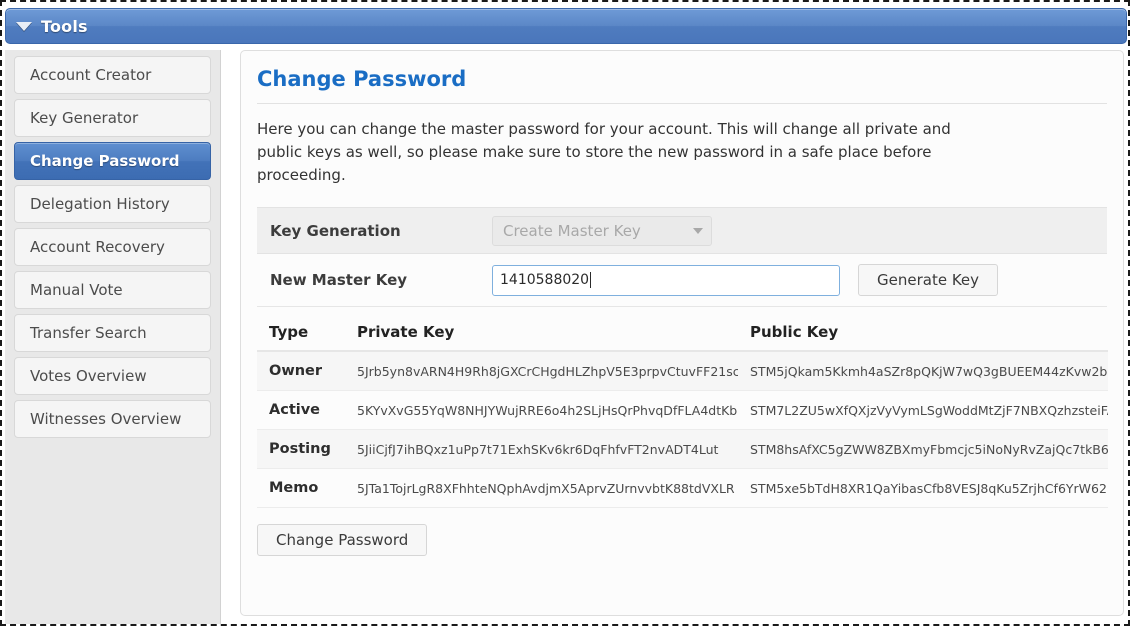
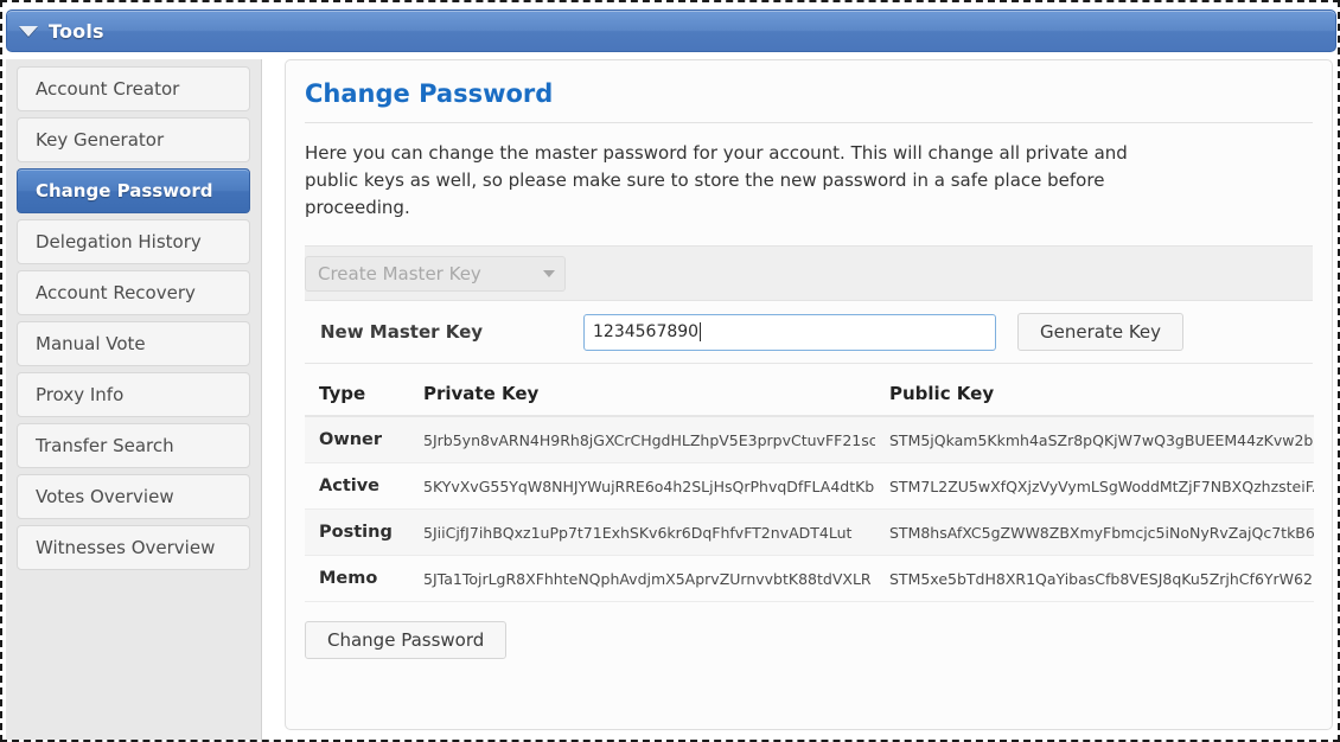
  Tools
  Account Creator
  Key Generator
  Change Password
  Delegation History
  Account Recovery
  Manual Vote
+ Proxy Info
  Transfer Search
  Votes Overview
  Witnesses Overview
  Change Password
  Here you can change the master password for your account. This will change all private and public keys as well, so please make sure to store the new password in a safe place before proceeding.
- Key Generation
  Create Master Key
  New Master Key
- 1410588020
+ 1234567890
  Generate Key
  Type	Private Key	Public Key
  Owner	5Jrb5yn8vARN4H9Rh8jGXCrCHgdHLZhpV5E3prpvCtuvFF21sc	STM5jQkam5Kkmh4aSZr8pQKjW7wQ3gBUEEM44zKvw2b
  Active	5KYvXvG55YqW8NHJYWujRRE6o4h2SLjHsQrPhvqDfFLA4dtKb	STM7L2ZU5wXfQXjzVyVymLSgWoddMtZjF7NBXQzhzsteiF
  Posting	5JiiCjfJ7ihBQxz1uPp7t71ExhSKv6kr6DqFhfvFT2nvADT4Lut	STM8hsAfXC5gZWW8ZBXmyFbmcjc5iNoNyRvZajQc7tkB6
  Memo	5JTa1TojrLgR8XFhhteNQphAvdjmX5AprvZUrnvvbtK88tdVXLR	STM5xe5bTdH8XR1QaYibasCfb8VESJ8qKu5ZrjhCf6YrW62
  Change Password
